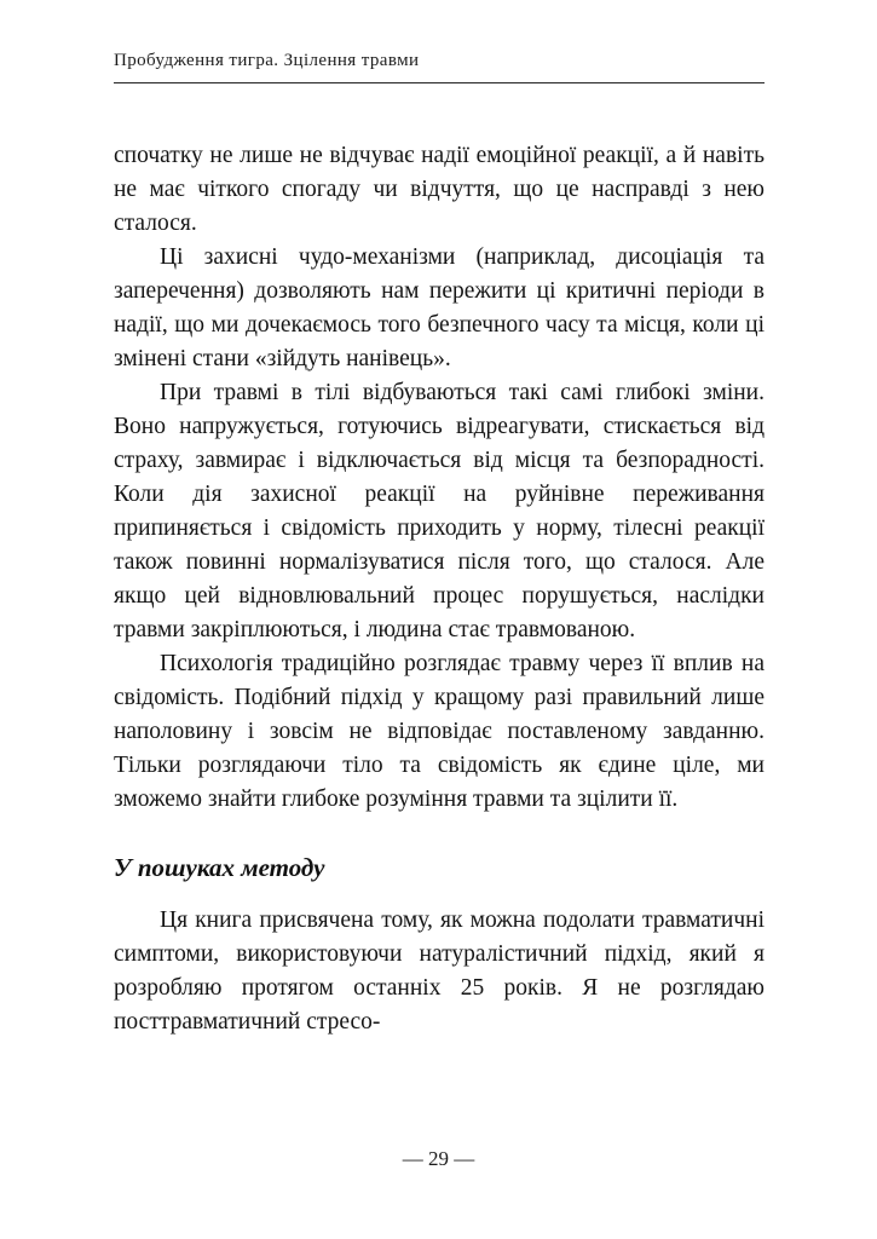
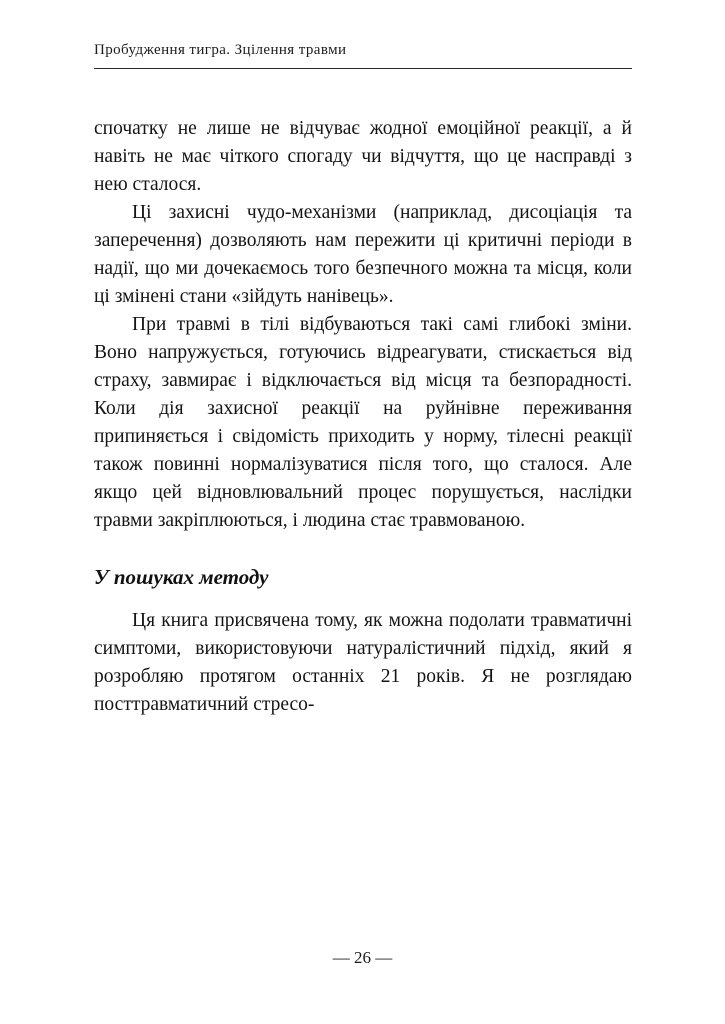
  Пробудження тигра. Зцілення травми
- спочатку не лише не відчуває надії емоційної реакції, а й навіть не має чіткого спогаду чи відчуття, що це насправді з нею сталося.
+ спочатку не лише не відчуває жодної емоційної реакції, а й навіть не має чіткого спогаду чи відчуття, що це насправді з нею сталося.
- Ці захисні чудо-механізми (наприклад, дисоціація та заперечення) дозволяють нам пережити ці критичні періоди в надії, що ми дочекаємось того безпечного часу та місця, коли ці змінені стани «зійдуть нанівець».
+ Ці захисні чудо-механізми (наприклад, дисоціація та заперечення) дозволяють нам пережити ці критичні періоди в надії, що ми дочекаємось того безпечного можна та місця, коли ці змінені стани «зійдуть нанівець».
  При травмі в тілі відбуваються такі самі глибокі зміни. Воно напружується, готуючись відреагувати, стискається від страху, завмирає і відключається від місця та безпорадності. Коли дія захисної реакції на руйнівне переживання припиняється і свідомість приходить у норму, тілесні реакції також повинні нормалізуватися після того, що сталося. Але якщо цей відновлювальний процес порушується, наслідки травми закріплюються, і людина стає травмованою.
- Психологія традиційно розглядає травму через її вплив на свідомість. Подібний підхід у кращому разі правильний лише наполовину і зовсім не відповідає поставленому завданню. Тільки розглядаючи тіло та свідомість як єдине ціле, ми зможемо знайти глибоке розуміння травми та зцілити її.
  У пошуках методу
- Ця книга присвячена тому, як можна подолати травматичні симптоми, використовуючи натуралістичний підхід, який я розробляю протягом останніх 25 років. Я не розглядаю посттравматичний стресо-
+ Ця книга присвячена тому, як можна подолати травматичні симптоми, використовуючи натуралістичний підхід, який я розробляю протягом останніх 21 років. Я не розглядаю посттравматичний стресо-
- — 29 —
+ — 26 —
